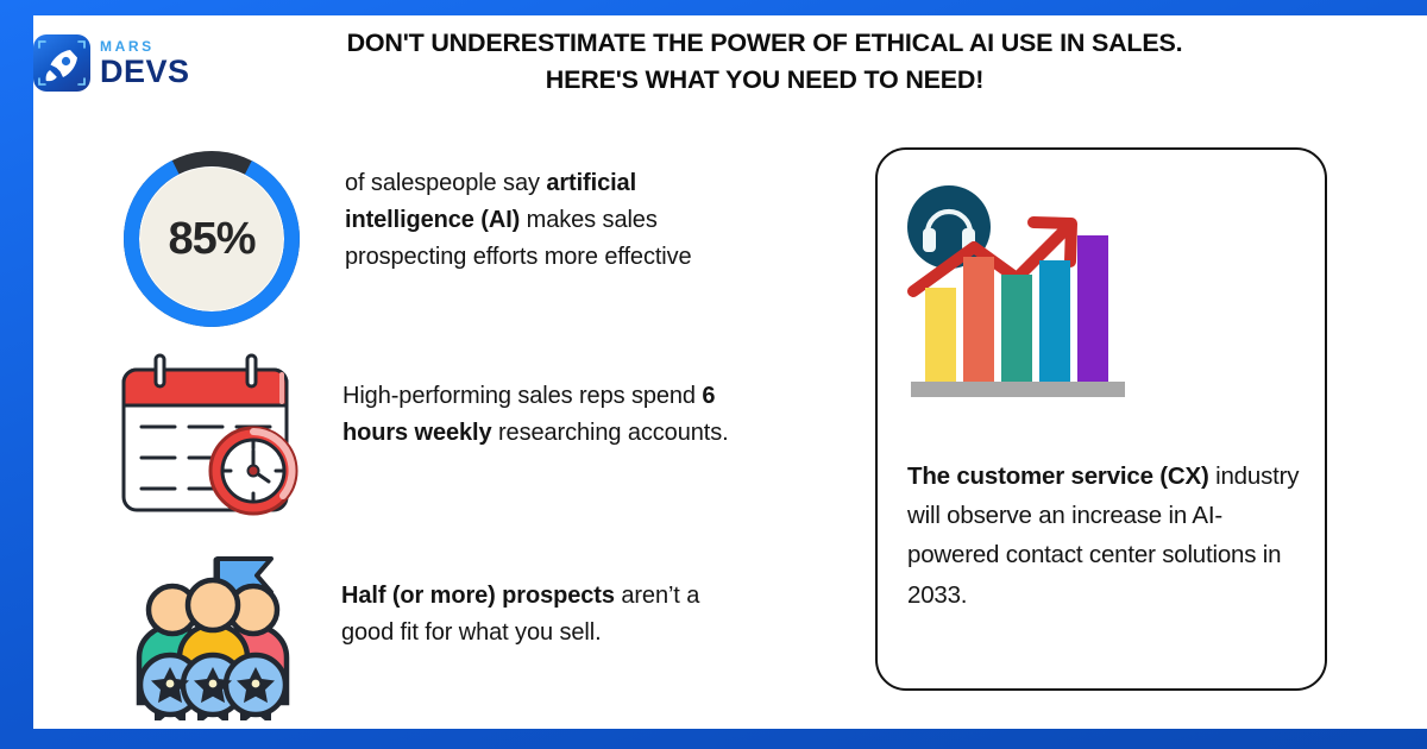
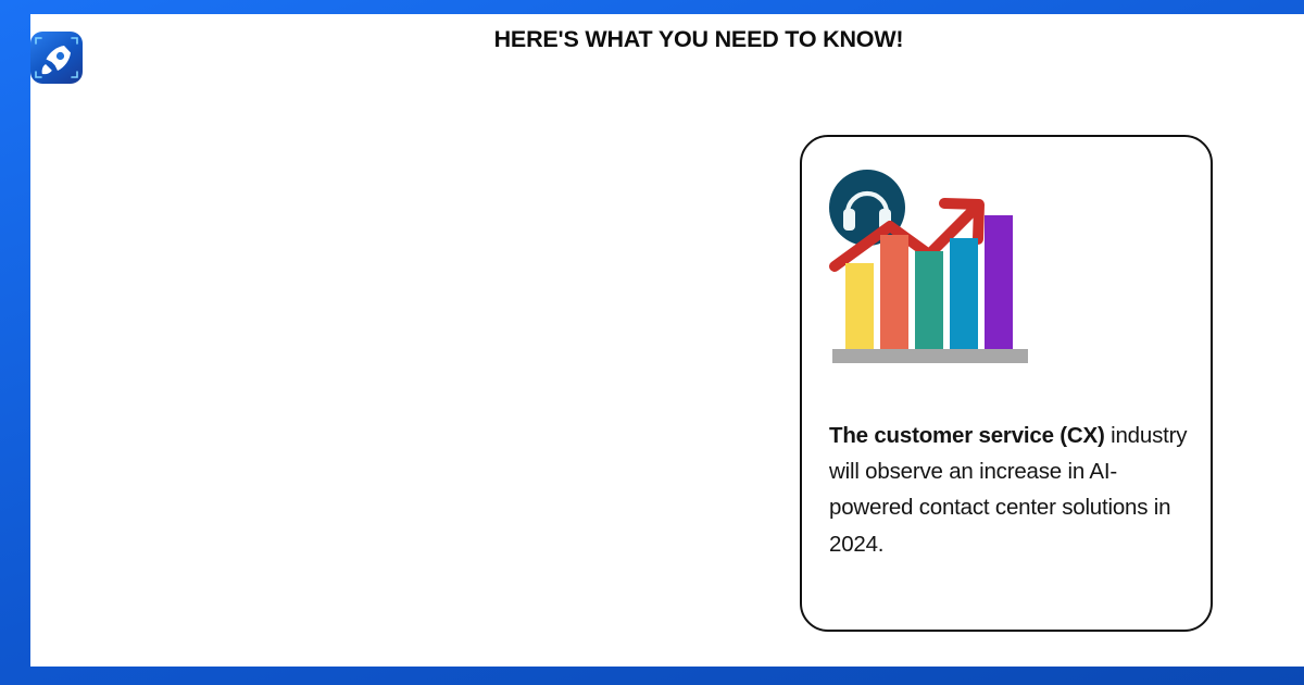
- MARS
- DEVS
- DON'T UNDERESTIMATE THE POWER OF ETHICAL AI USE IN SALES.
- HERE'S WHAT YOU NEED TO NEED!
+ HERE'S WHAT YOU NEED TO KNOW!
- 85%
- of salespeople say artificial intelligence (AI) makes sales prospecting efforts more effective
- High-performing sales reps spend 6 hours weekly researching accounts.
- Half (or more) prospects aren’t a good fit for what you sell.
- The customer service (CX) industry will observe an increase in AI-powered contact center solutions in 2033.
+ The customer service (CX) industry will observe an increase in AI-powered contact center solutions in 2024.
